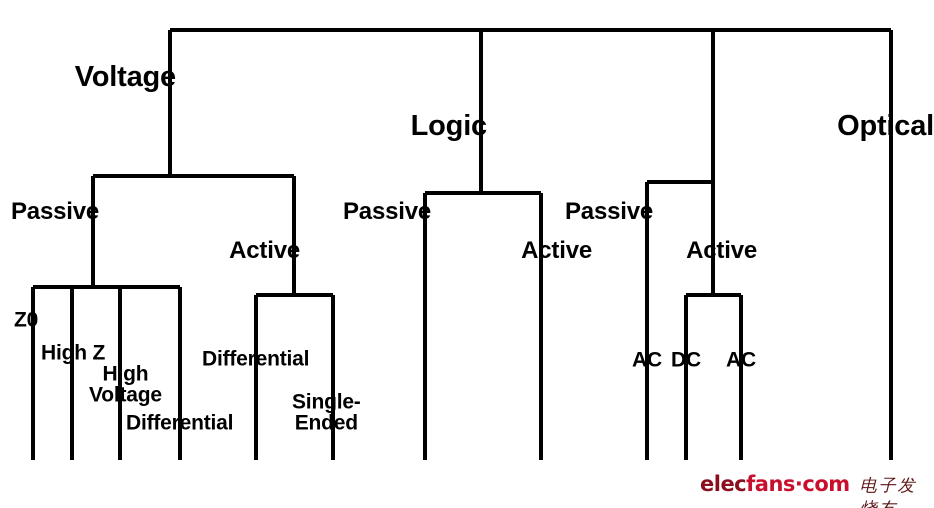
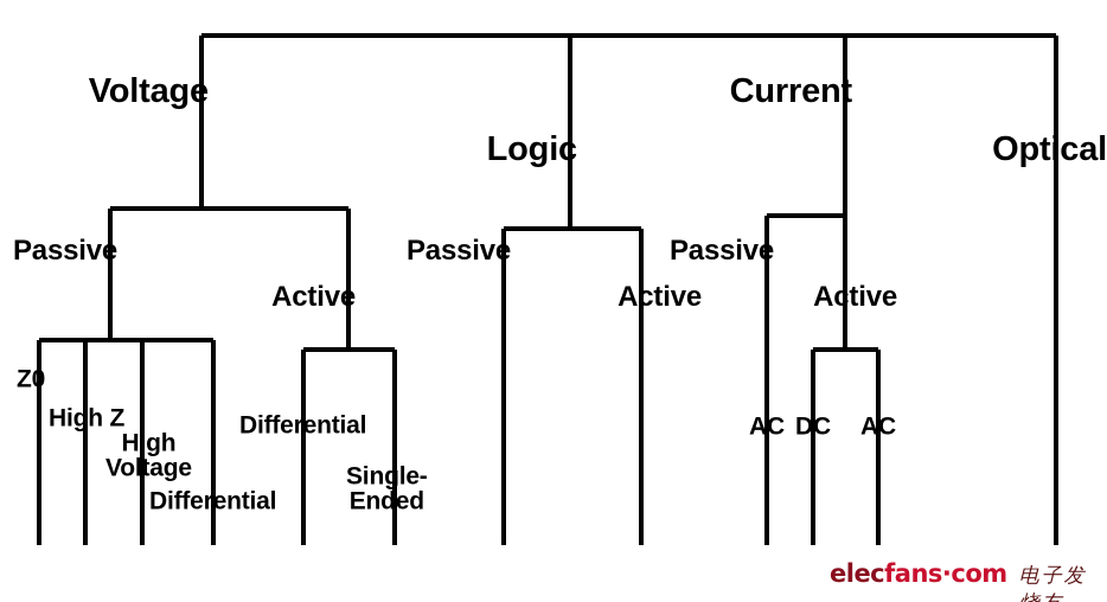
  Voltage
  Logic
+ Current
  Optical
  Passive
  Active
  Passive
  Active
  Passive
  Active
  Z0
  High Z
  High
  Voltage
  Differential
  Differential
  Single-
  Ended
  AC
  DC
  AC
  elecfans·com
